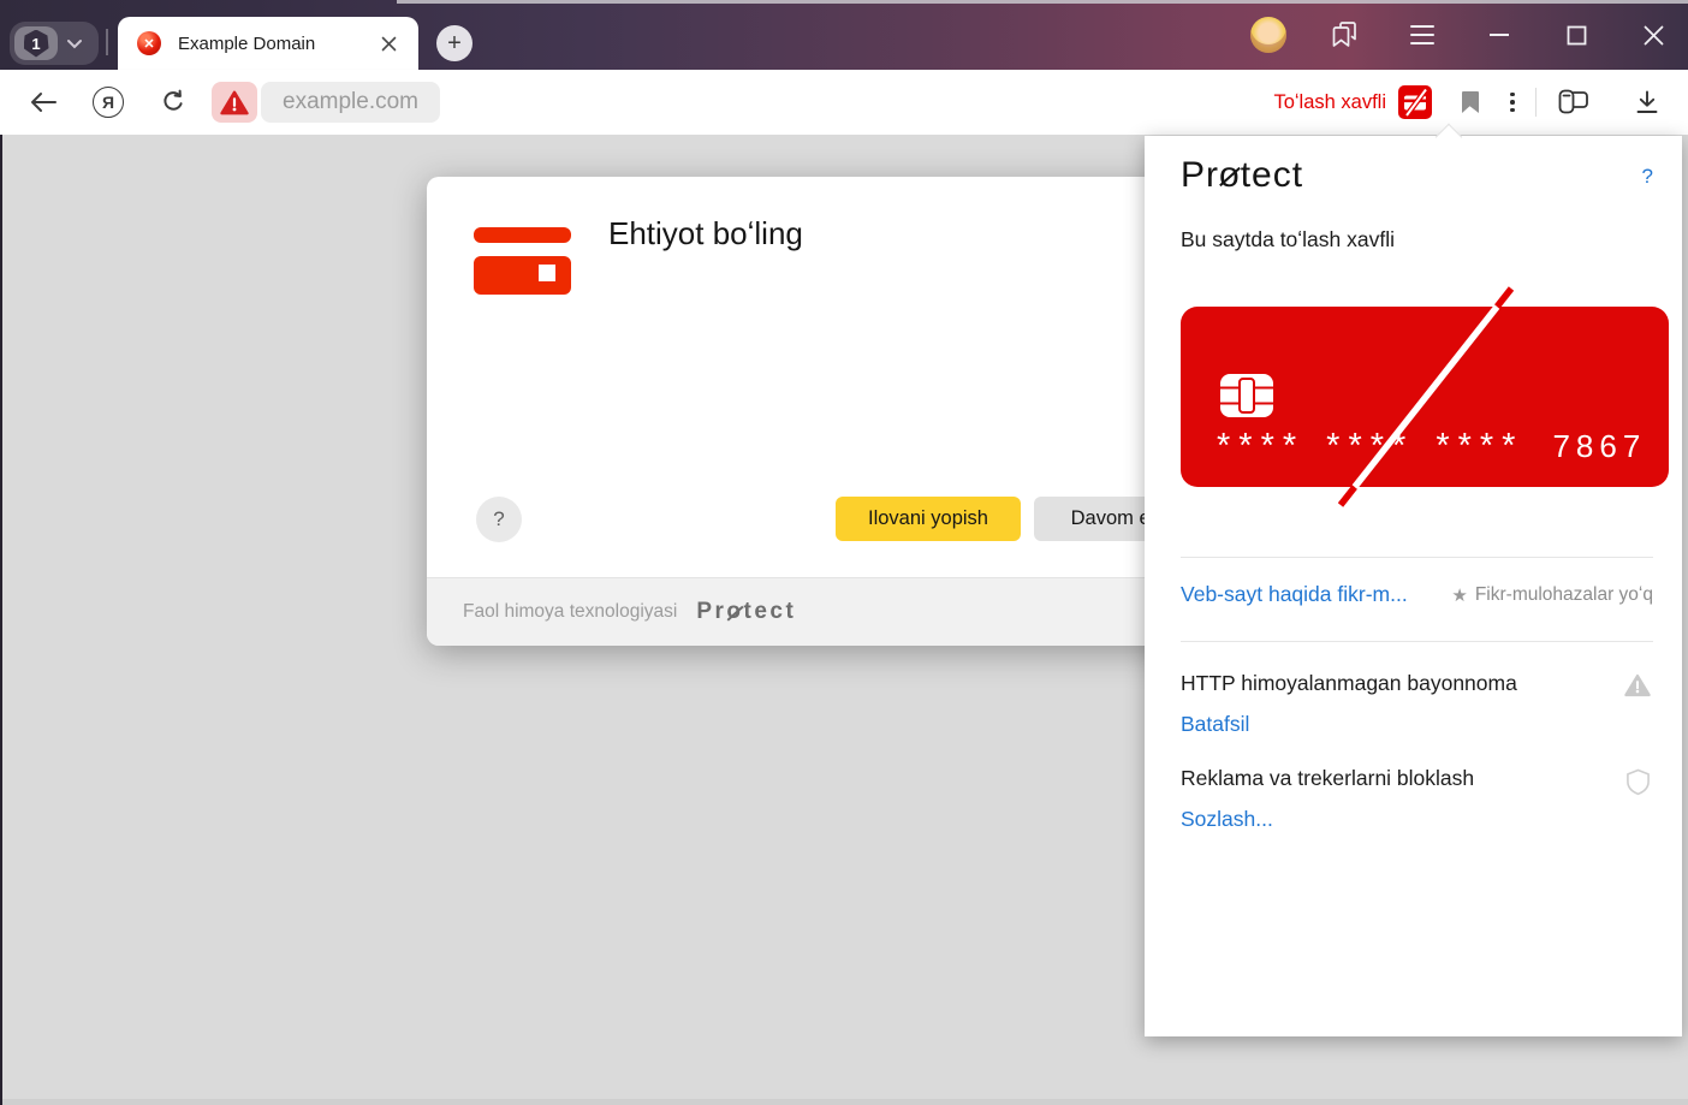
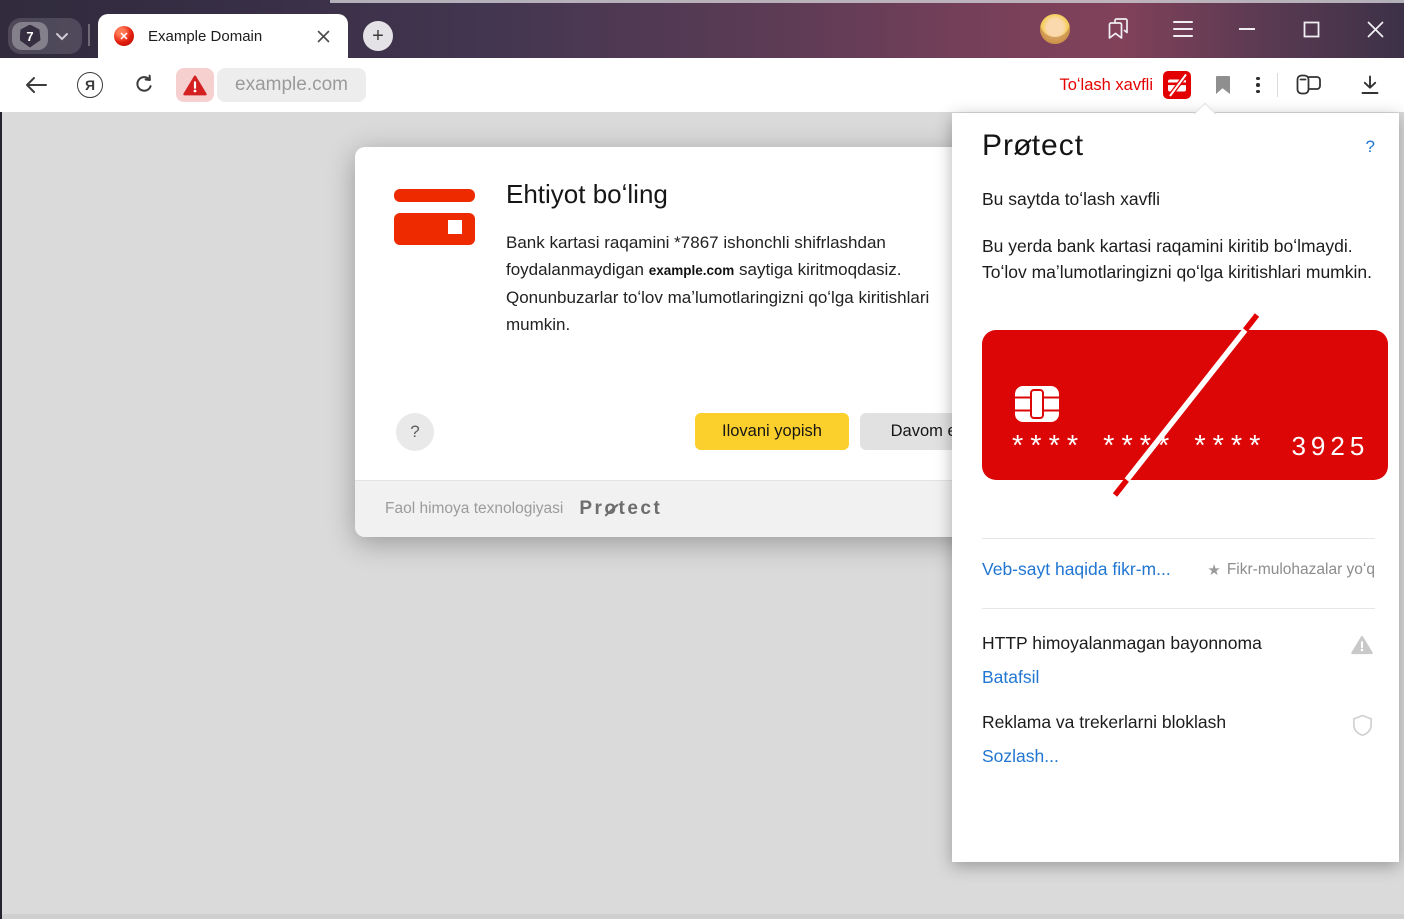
- 1
+ 7
  ✕
  Example Domain
  +
  Я
  example.com
  Toʻlash xavfli
  Ehtiyot boʻling
+ Bank kartasi raqamini *7867 ishonchli shifrlashdan foydalanmaydigan example.com saytiga kiritmoqdasiz. Qonunbuzarlar toʻlov maʼlumotlaringizni qoʻlga kiritishlari mumkin.
  ?
  Ilovani yopish
  Faol himoya texnologiyasi
  Protect
  Protect
  ?
  Bu saytda toʻlash xavfli
+ Bu yerda bank kartasi raqamini kiritib boʻlmaydi. Toʻlov maʼlumotlaringizni qoʻlga kiritishlari mumkin.
  ****
  ****
  ****
- 7867
+ 3925
  Veb-sayt haqida fikr-m...
  ★
  Fikr-mulohazalar yoʻq
  HTTP himoyalanmagan bayonnoma
  Batafsil
  Reklama va trekerlarni bloklash
  Sozlash...
